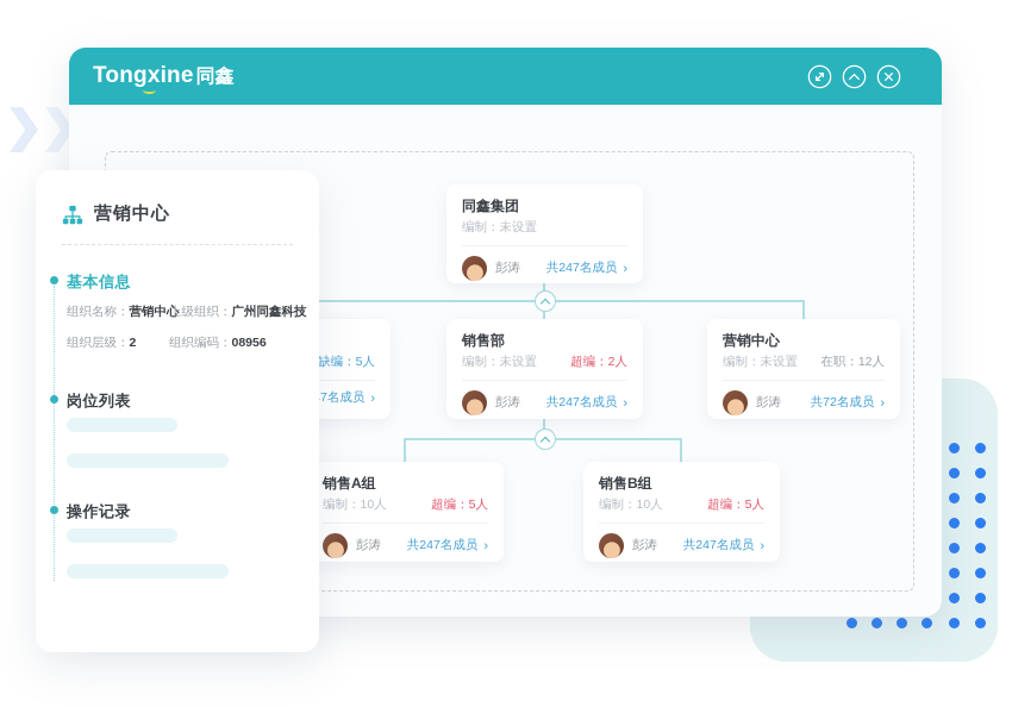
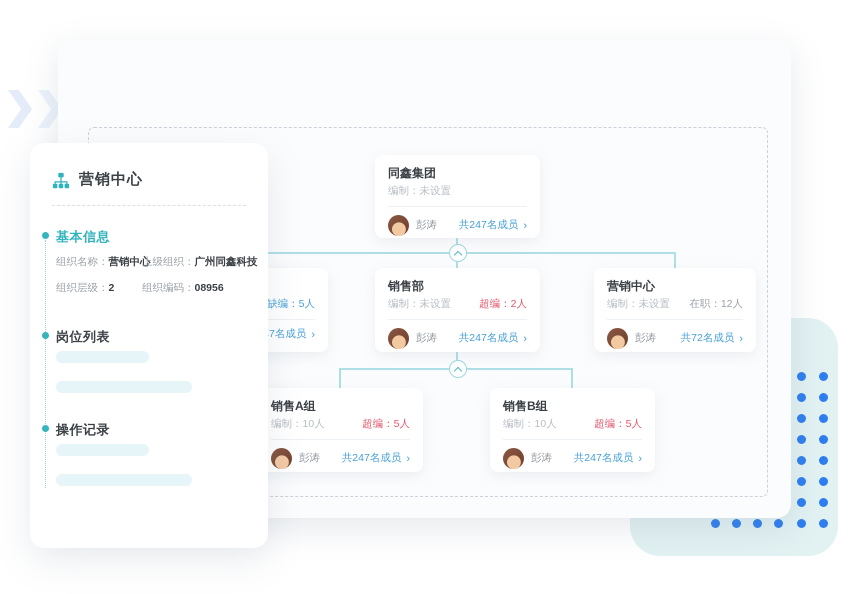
- Tongxine
- 同鑫
  同鑫集团
  编制：未设置
  彭涛
  共247名成员
  ›
  缺编：5人
  ›
  销售部
  编制：未设置
  超编：2人
  彭涛
  共247名成员
  ›
  营销中心
  编制：未设置
  在职：12人
  彭涛
  共72名成员
  ›
  销售A组
  编制：10人
  超编：5人
  彭涛
  共247名成员
  ›
  销售B组
  编制：10人
  超编：5人
  彭涛
  共247名成员
  ›
  营销中心
  基本信息
  组织名称：营销中心
  上级组织：广州同鑫科技
  组织层级：2
  组织编码：08956
  岗位列表
  操作记录
